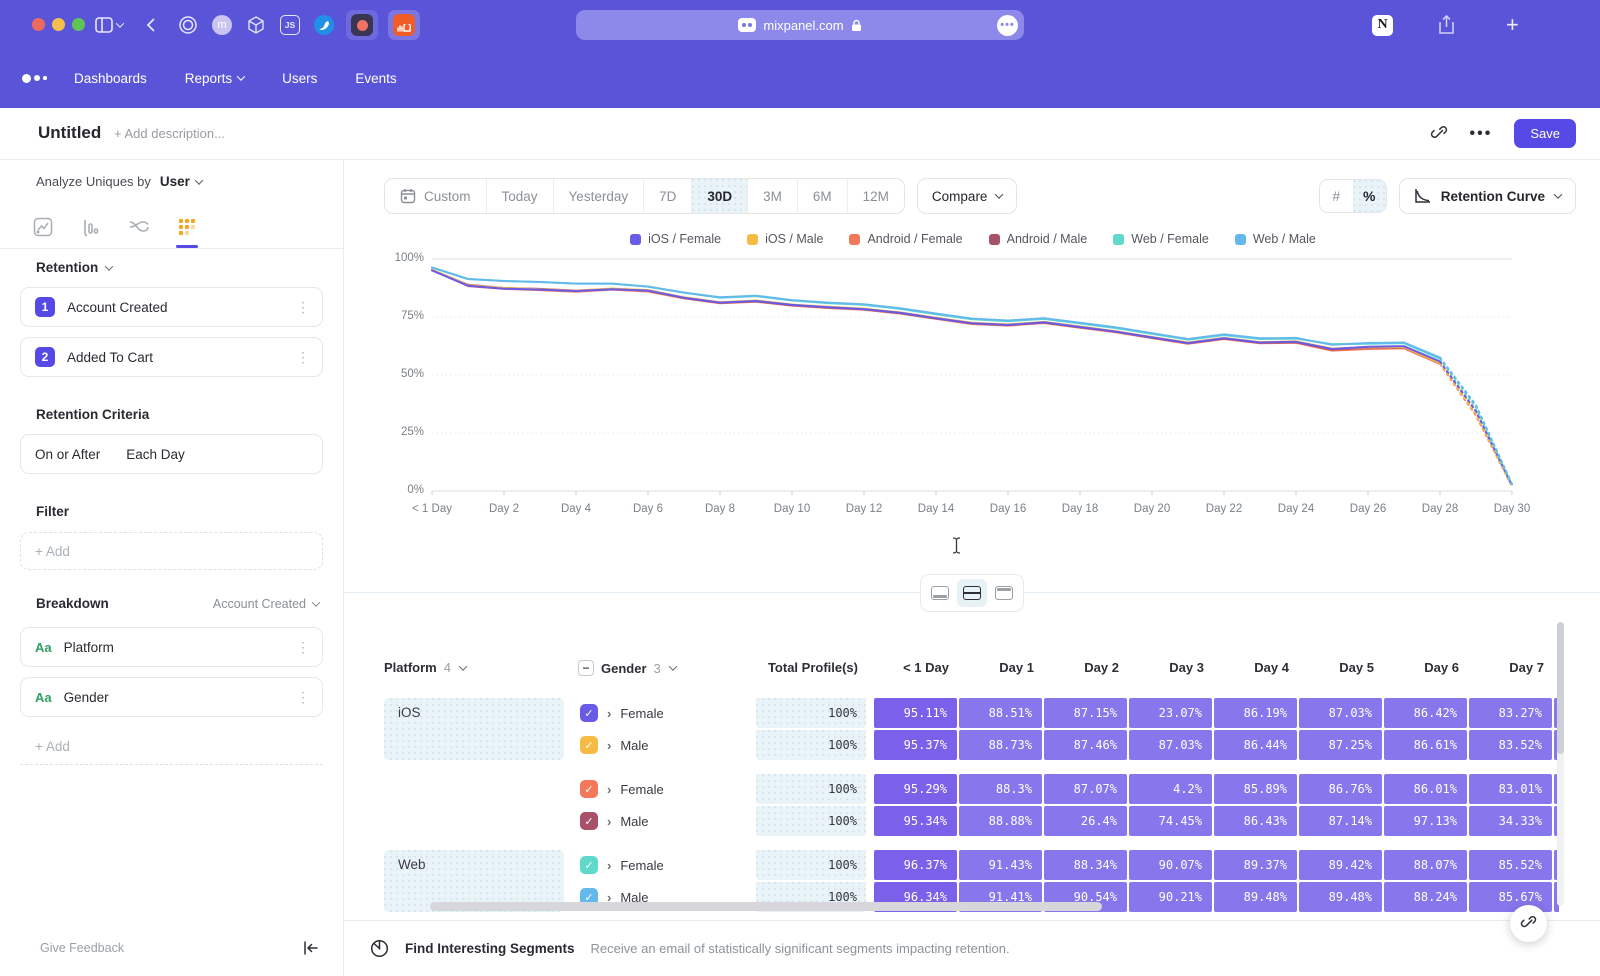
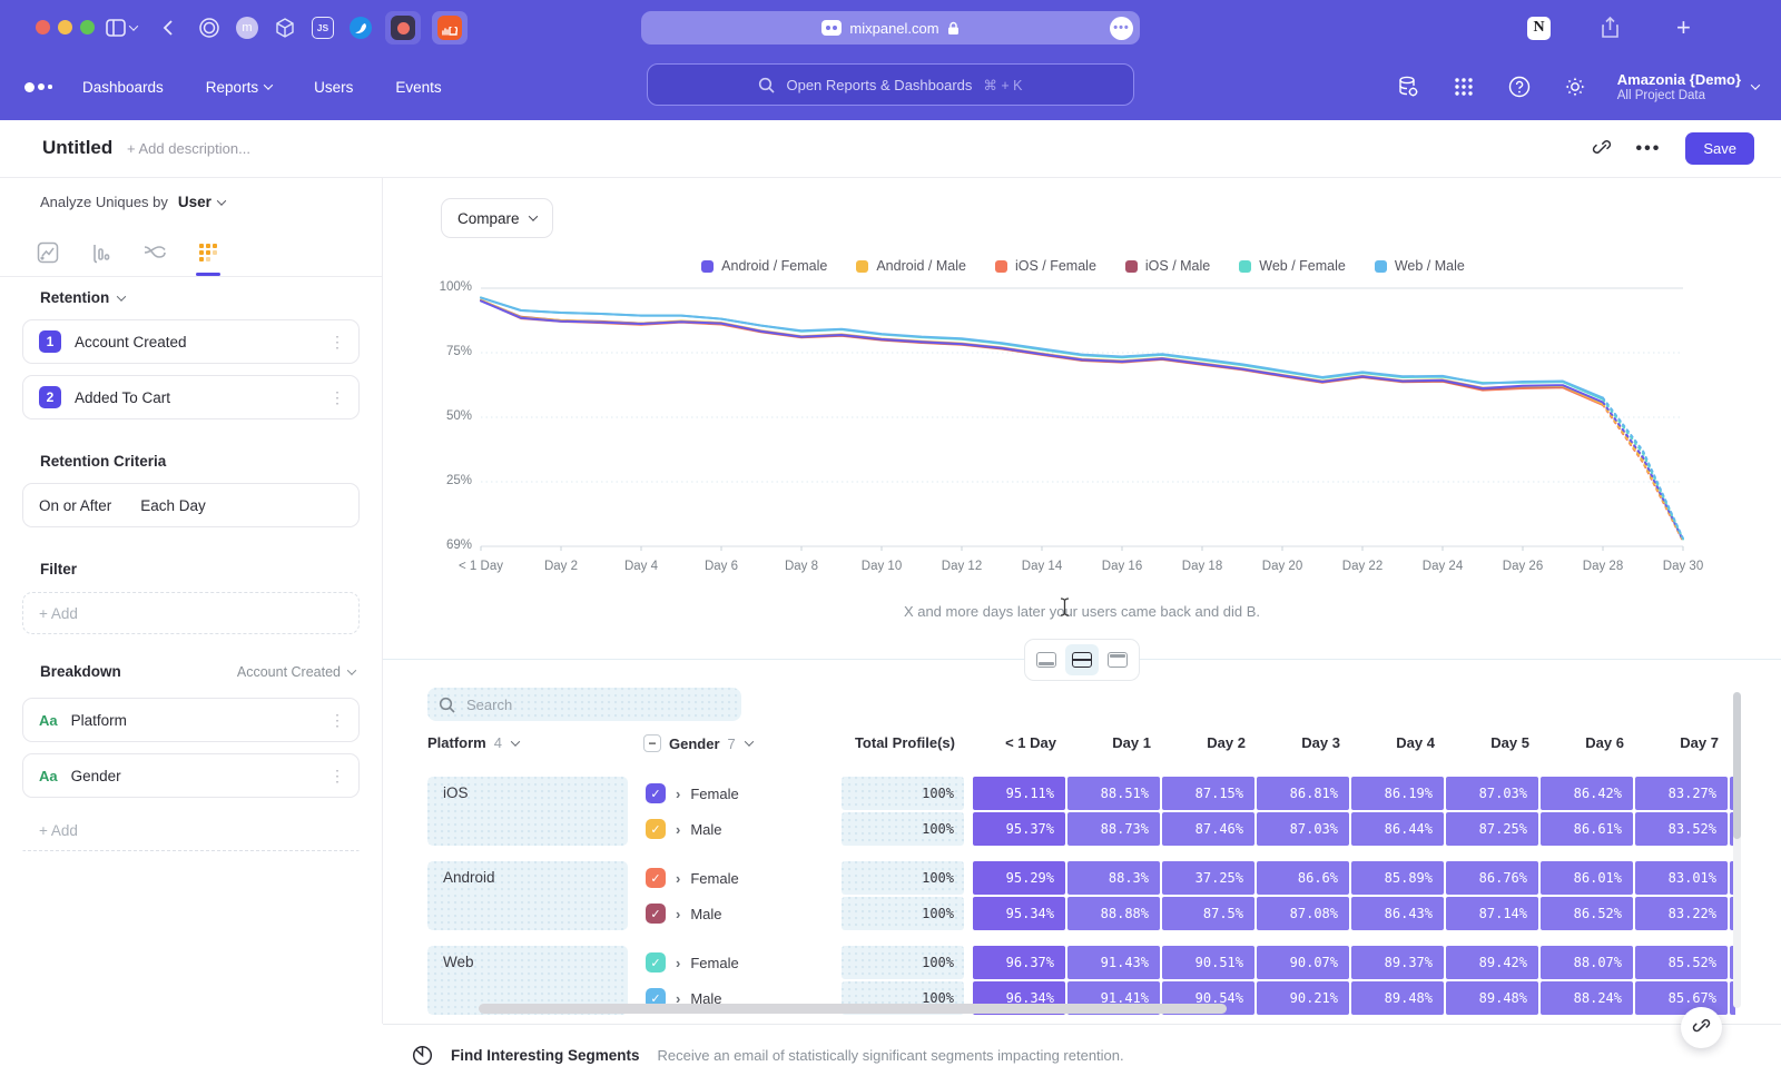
  m
  JS
  mixpanel.com
  •••
  N
  +
  Dashboards
  Reports
  Users
  Events
+ Open Reports & Dashboards
+ ⌘ + K
+ Amazonia {Demo}
+ All Project Data
  Untitled
  + Add description...
  •••
  Save
  Analyze Uniques by
  User
  Retention
  1
  Account Created
  ⋮
  2
  Added To Cart
  ⋮
  Retention Criteria
  On or After
  Each Day
  Filter
  + Add
  Breakdown
  Account Created
  Aa
  Platform
  ⋮
  Aa
  Gender
  ⋮
  + Add
- Give Feedback
- Custom
- Today
- Yesterday
- 7D
- 30D
- 3M
- 6M
- 12M
  Compare
- #
- %
- Retention Curve
- iOS / Female
+ Android / Female
- iOS / Male
+ Android / Male
- Android / Female
+ iOS / Female
- Android / Male
+ iOS / Male
  Web / Female
  Web / Male
  100%
  75%
  50%
  25%
- 0%
+ 69%
  < 1 Day
  Day 2
  Day 4
  Day 6
  Day 8
  Day 10
  Day 12
  Day 14
  Day 16
  Day 18
  Day 20
  Day 22
  Day 24
  Day 26
  Day 28
  Day 30
+ X and more days later your users came back and did B.
+ Search
  Platform
  4
  −
  Gender
- 3
+ 7
  Total Profile(s)
  < 1 Day
  Day 1
  Day 2
  Day 3
  Day 4
  Day 5
  Day 6
  Day 7
  iOS
  ✓
  ›
  Female
  100%
  95.11%
  88.51%
  87.15%
- 23.07%
+ 86.81%
  86.19%
  87.03%
  86.42%
  83.27%
  ✓
  ›
  Male
  100%
  95.37%
  88.73%
  87.46%
  87.03%
  86.44%
  87.25%
  86.61%
  83.52%
+ Android
  ✓
  ›
  Female
  100%
  95.29%
  88.3%
- 87.07%
+ 37.25%
- 4.2%
+ 86.6%
  85.89%
  86.76%
  86.01%
  83.01%
  ✓
  ›
  Male
  100%
  95.34%
  88.88%
- 26.4%
+ 87.5%
- 74.45%
+ 87.08%
  86.43%
  87.14%
- 97.13%
+ 86.52%
- 34.33%
+ 83.22%
  Web
  ✓
  ›
  Female
  100%
  96.37%
  91.43%
- 88.34%
+ 90.51%
  90.07%
  89.37%
  89.42%
  88.07%
  85.52%
  ✓
  ›
  Male
  100%
  96.34%
  91.41%
  90.54%
  90.21%
  89.48%
  89.48%
  88.24%
  85.67%
  Find Interesting Segments
  Receive an email of statistically significant segments impacting retention.
